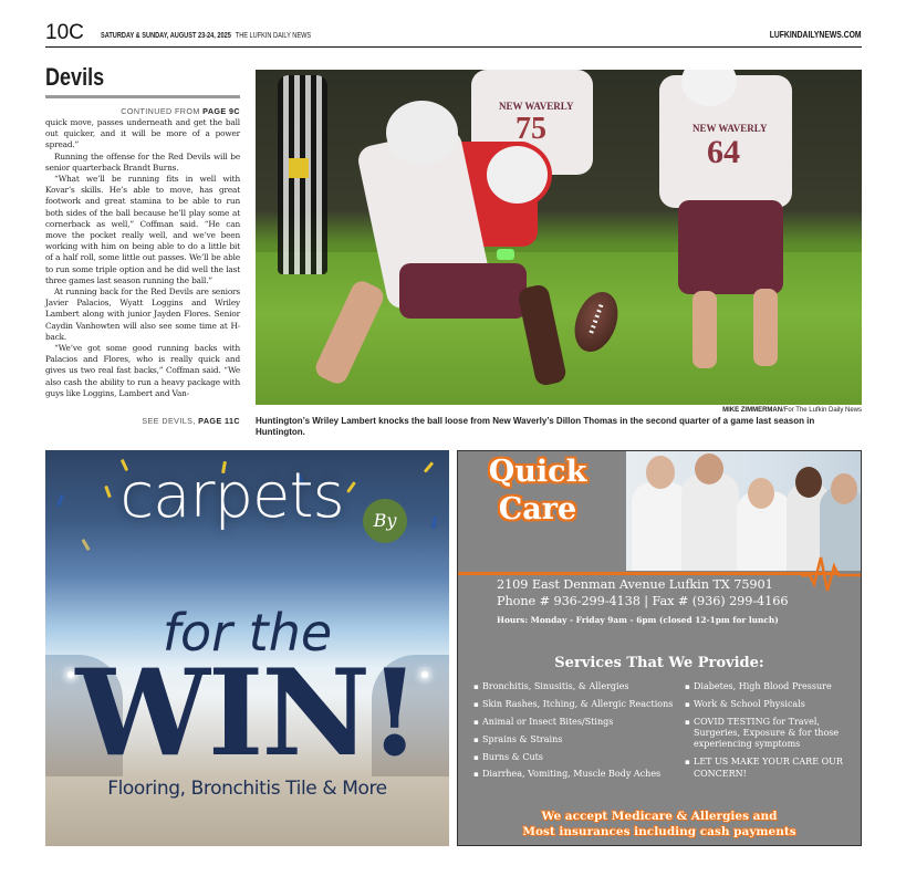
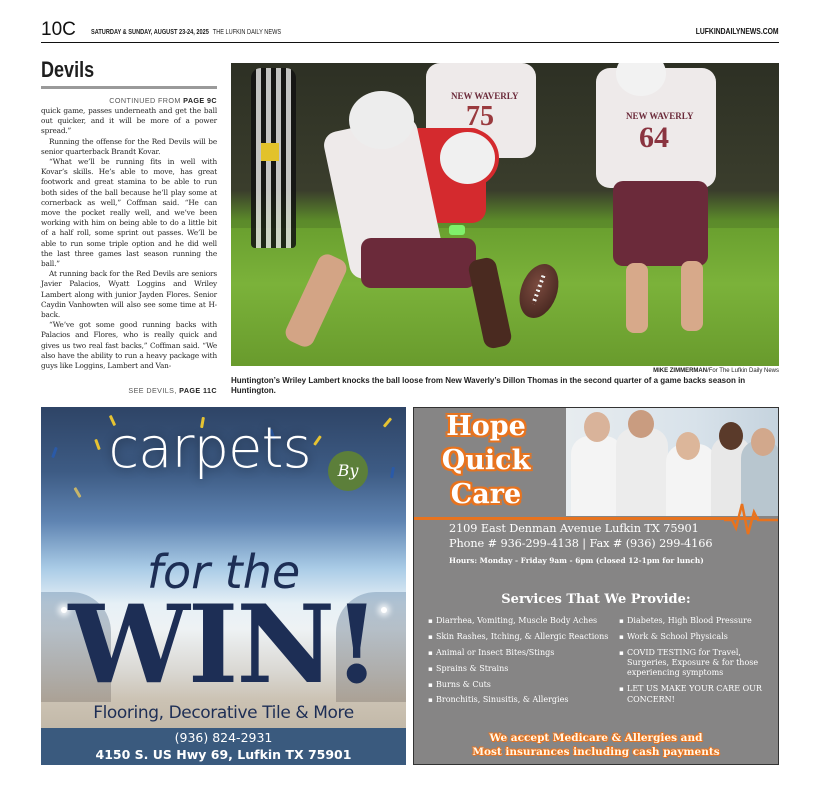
  10C
  SATURDAY & SUNDAY, AUGUST 23-24, 2025 THE LUFKIN DAILY NEWS
  LUFKINDAILYNEWS.COM
  Devils
  CONTINUED FROM PAGE 9C
- quick move, passes underneath and get the ball out quicker, and it will be more of a power spread.”
+ quick game, passes underneath and get the ball out quicker, and it will be more of a power spread.”
- Running the offense for the Red Devils will be senior quarterback Brandt Burns.
+ Running the offense for the Red Devils will be senior quarterback Brandt Kovar.
- “What we’ll be running fits in well with Kovar’s skills. He’s able to move, has great footwork and great stamina to be able to run both sides of the ball because he’ll play some at cornerback as well,” Coffman said. “He can move the pocket really well, and we’ve been working with him on being able to do a little bit of a half roll, some little out passes. We’ll be able to run some triple option and he did well the last three games last season running the ball.”
+ “What we’ll be running fits in well with Kovar’s skills. He’s able to move, has great footwork and great stamina to be able to run both sides of the ball because he’ll play some at cornerback as well,” Coffman said. “He can move the pocket really well, and we’ve been working with him on being able to do a little bit of a half roll, some sprint out passes. We’ll be able to run some triple option and he did well the last three games last season running the ball.”
  At running back for the Red Devils are seniors Javier Palacios, Wyatt Loggins and Wriley Lambert along with junior Jayden Flores. Senior Caydin Vanhowten will also see some time at H-back.
- “We’ve got some good running backs with Palacios and Flores, who is really quick and gives us two real fast backs,” Coffman said. “We also cash the ability to run a heavy package with guys like Loggins, Lambert and Van-
+ “We’ve got some good running backs with Palacios and Flores, who is really quick and gives us two real fast backs,” Coffman said. “We also have the ability to run a heavy package with guys like Loggins, Lambert and Van-
  SEE DEVILS, PAGE 11C
  NEW WAVERLY
  75
  NEW WAVERLY
  64
- Huntington’s Wriley Lambert knocks the ball loose from New Waverly’s Dillon Thomas in the second quarter of a game last season in Huntington.
+ Huntington’s Wriley Lambert knocks the ball loose from New Waverly’s Dillon Thomas in the second quarter of a game backs season in Huntington.
  carpets
  By
  for the
  WIN!
- Flooring, Bronchitis Tile & More
+ Flooring, Decorative Tile & More
+ (936) 824-2931
+ 4150 S. US Hwy 69, Lufkin TX 75901
+ Hope
  Quick
  Care
  2109 East Denman Avenue Lufkin TX 75901
  Phone # 936-299-4138 | Fax # (936) 299-4166
  Hours: Monday - Friday 9am - 6pm (closed 12-1pm for lunch)
  Services That We Provide:
- Bronchitis, Sinusitis, & Allergies
+ Diarrhea, Vomiting, Muscle Body Aches
  Skin Rashes, Itching, & Allergic Reactions
  Animal or Insect Bites/Stings
  Sprains & Strains
  Burns & Cuts
- Diarrhea, Vomiting, Muscle Body Aches
+ Bronchitis, Sinusitis, & Allergies
  Diabetes, High Blood Pressure
  Work & School Physicals
  COVID TESTING for Travel, Surgeries, Exposure & for those experiencing symptoms
  LET US MAKE YOUR CARE OUR CONCERN!
  We accept Medicare & Allergies and
  Most insurances including cash payments
